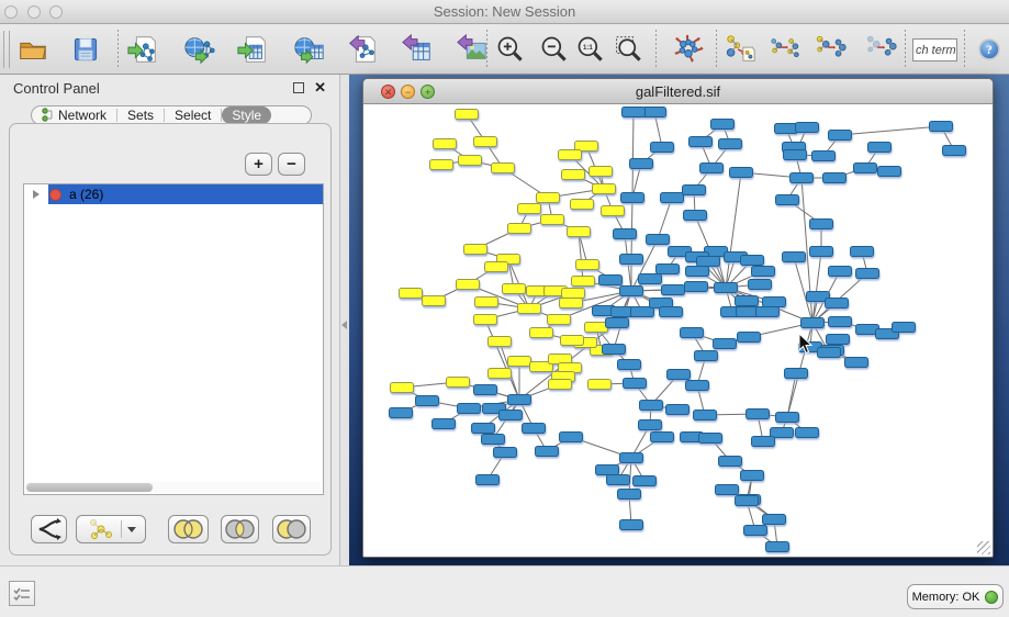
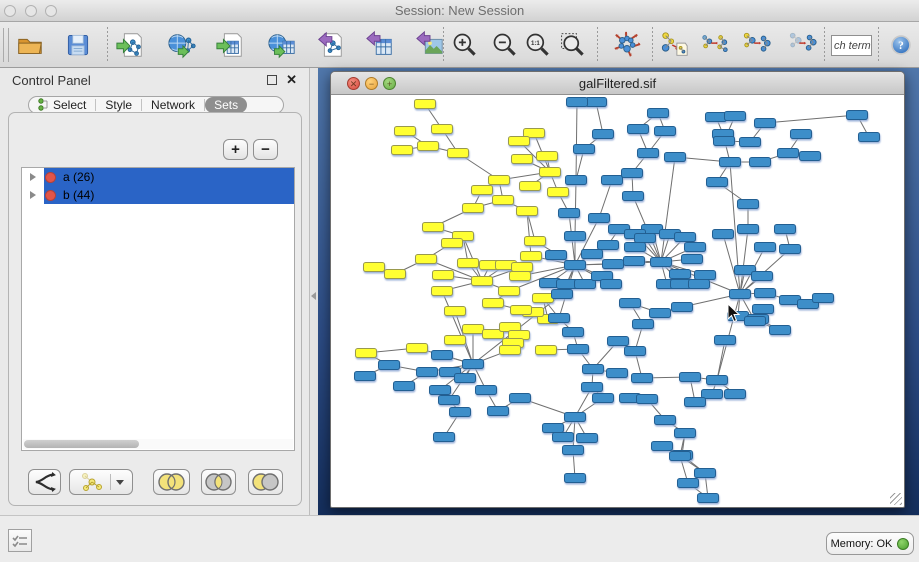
  Session: New Session
  ch term
  ?
  Control Panel
  ✕
- Network
+ Select
- Sets
+ Style
- Select
+ Network
- Style
+ Sets
  +
  −
  a (26)
+ b (44)
  ✕
  −
  +
  galFiltered.sif
  Memory: OK
